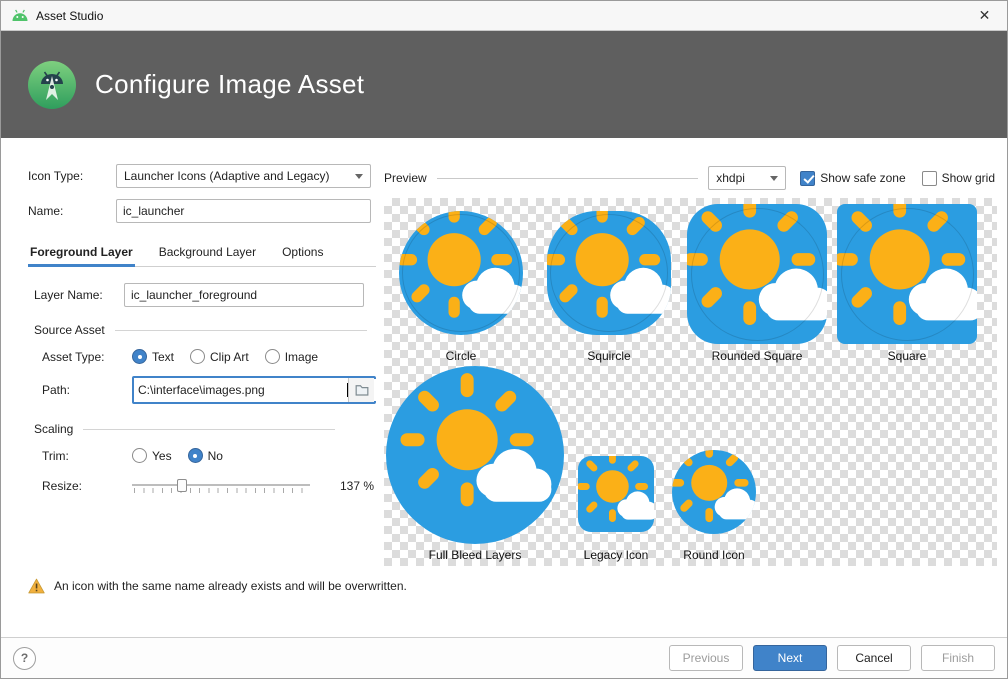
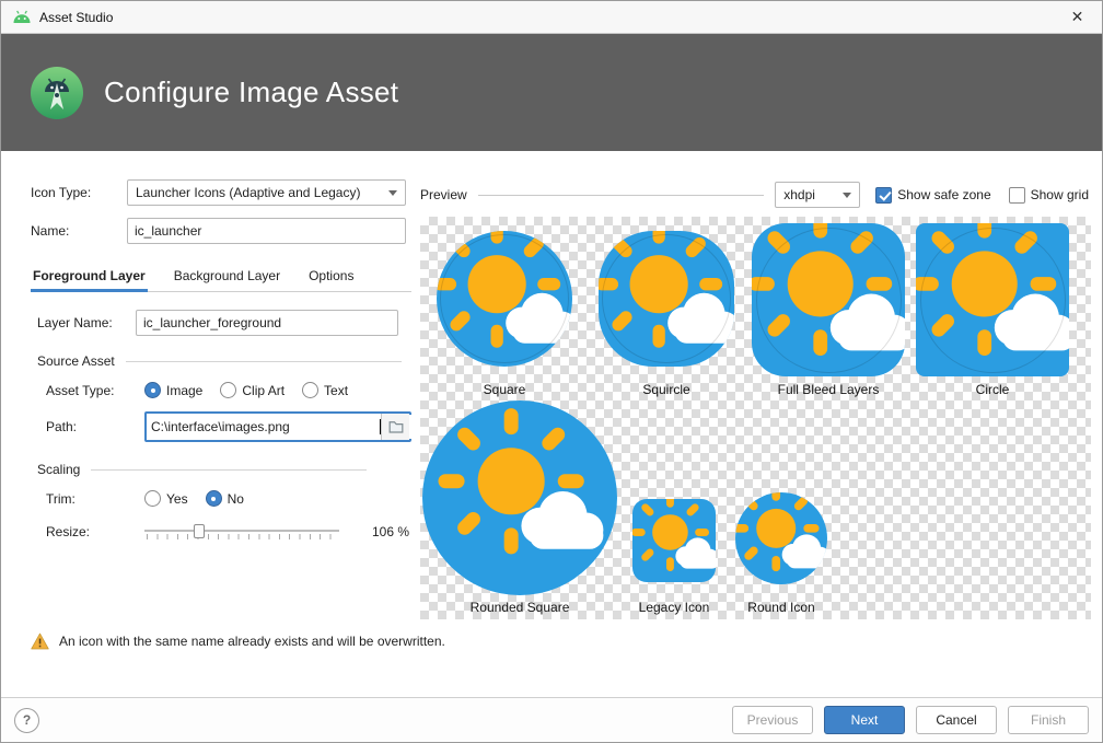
  Asset Studio
  ✕
  Configure Image Asset
  Icon Type:
  Launcher Icons (Adaptive and Legacy)
  Name:
  ic_launcher
  Foreground Layer
  Background Layer
  Options
  Layer Name:
  ic_launcher_foreground
  Source Asset
  Asset Type:
- Text
+ Image
  Clip Art
- Image
+ Text
  Path:
  C:\interface\images.png
  Scaling
  Trim:
  Yes
  No
  Resize:
- 137 %
+ 106 %
  Preview
  xhdpi
  Show safe zone
  Show grid
- Circle
+ Square
  Squircle
- Rounded Square
+ Full Bleed Layers
- Square
+ Circle
- Full Bleed Layers
+ Rounded Square
  Legacy Icon
  Round Icon
  An icon with the same name already exists and will be overwritten.
  ?
  Previous
  Next
  Cancel
  Finish
